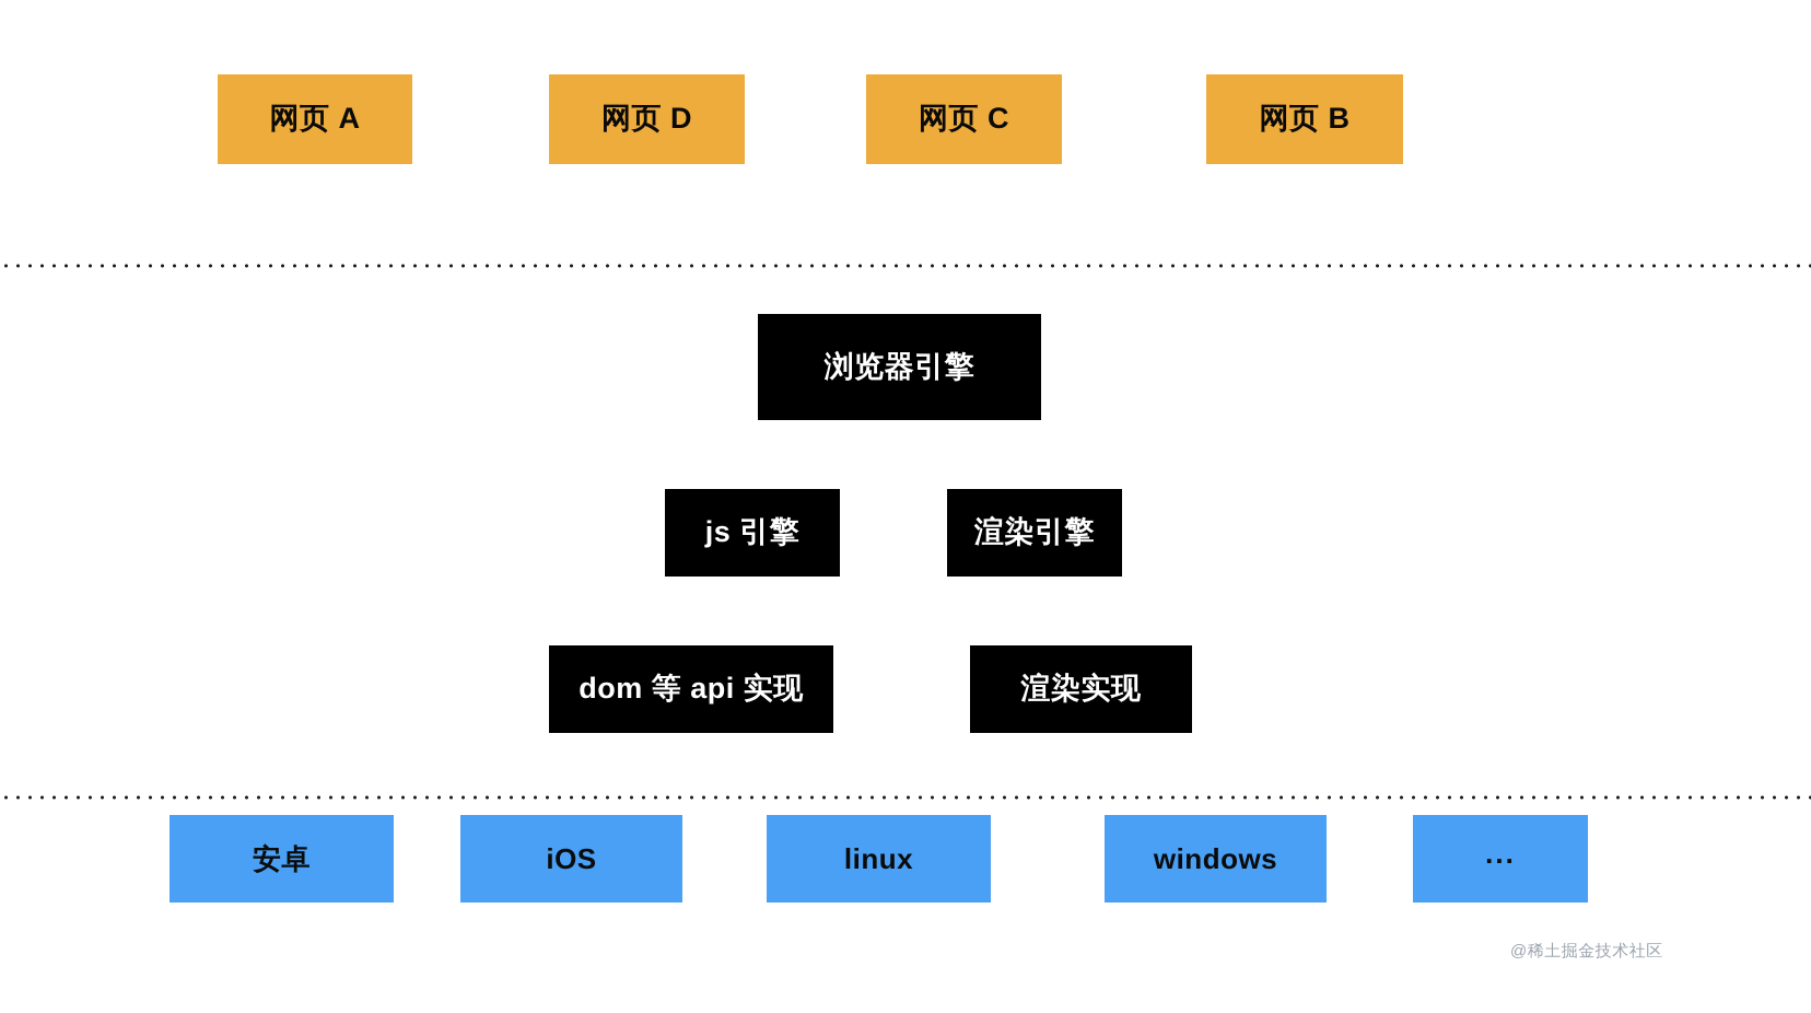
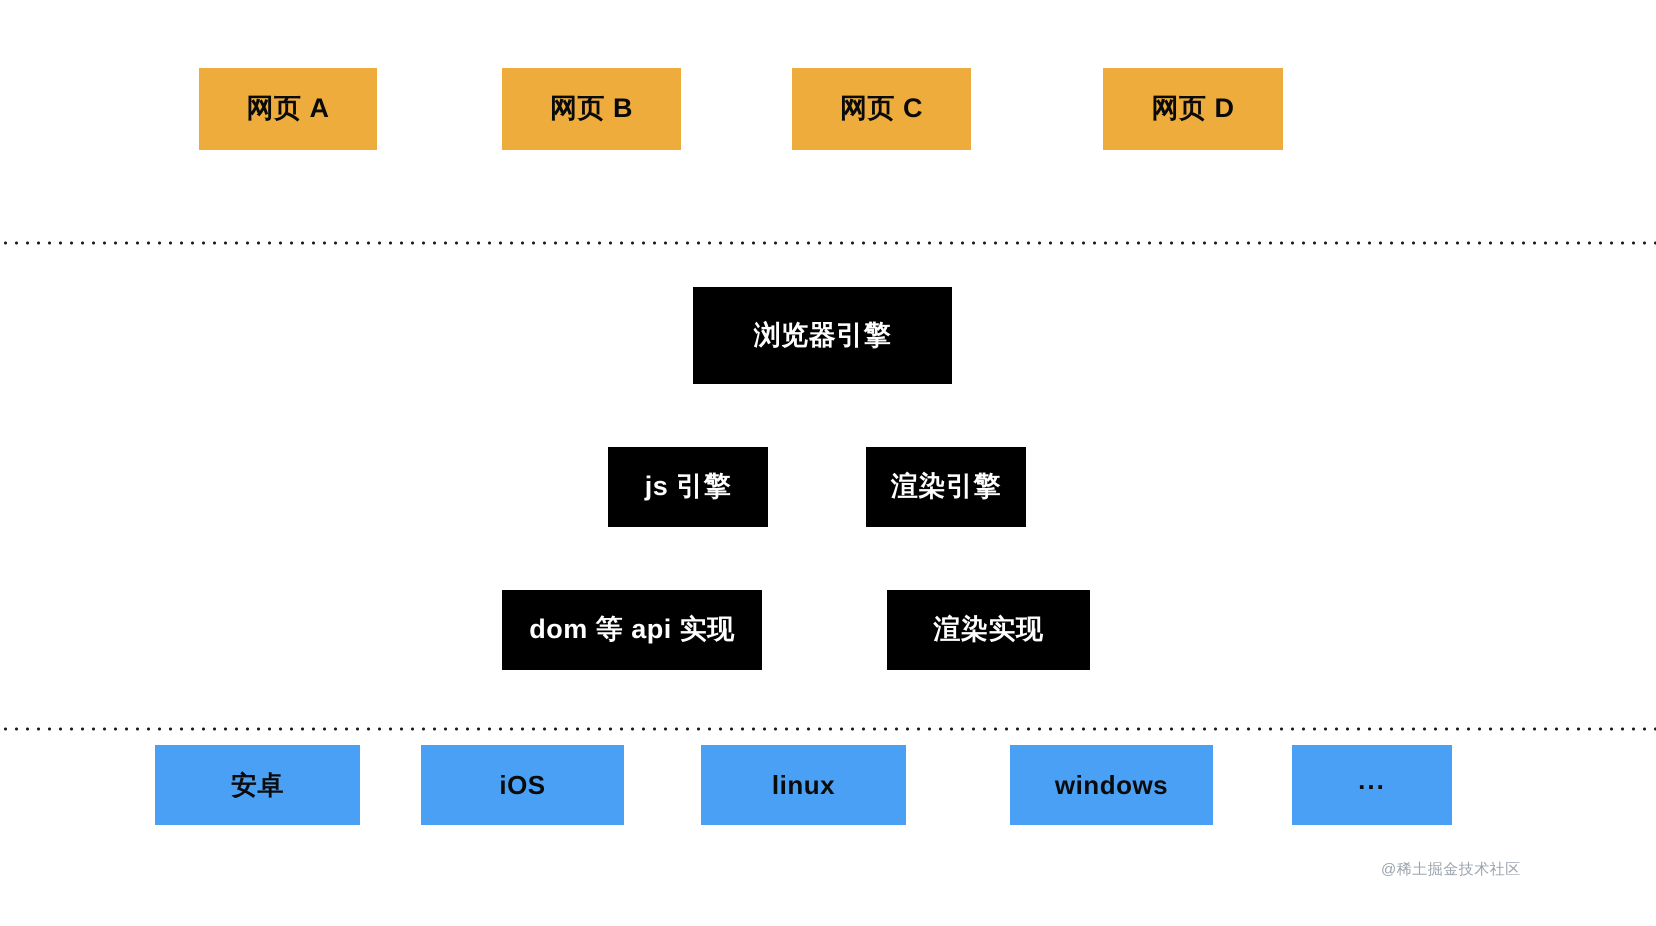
  网页 A
- 网页 D
+ 网页 B
  网页 C
- 网页 B
+ 网页 D
  浏览器引擎
  js 引擎
  渲染引擎
  dom 等 api 实现
  渲染实现
  安卓
  iOS
  linux
  windows
  ...
  @稀土掘金技术社区
